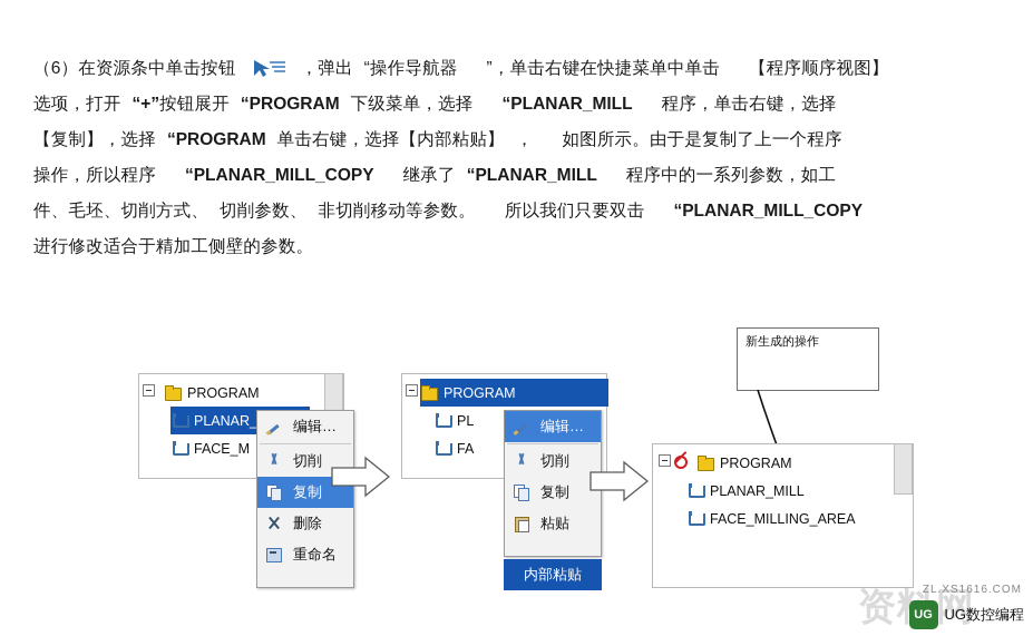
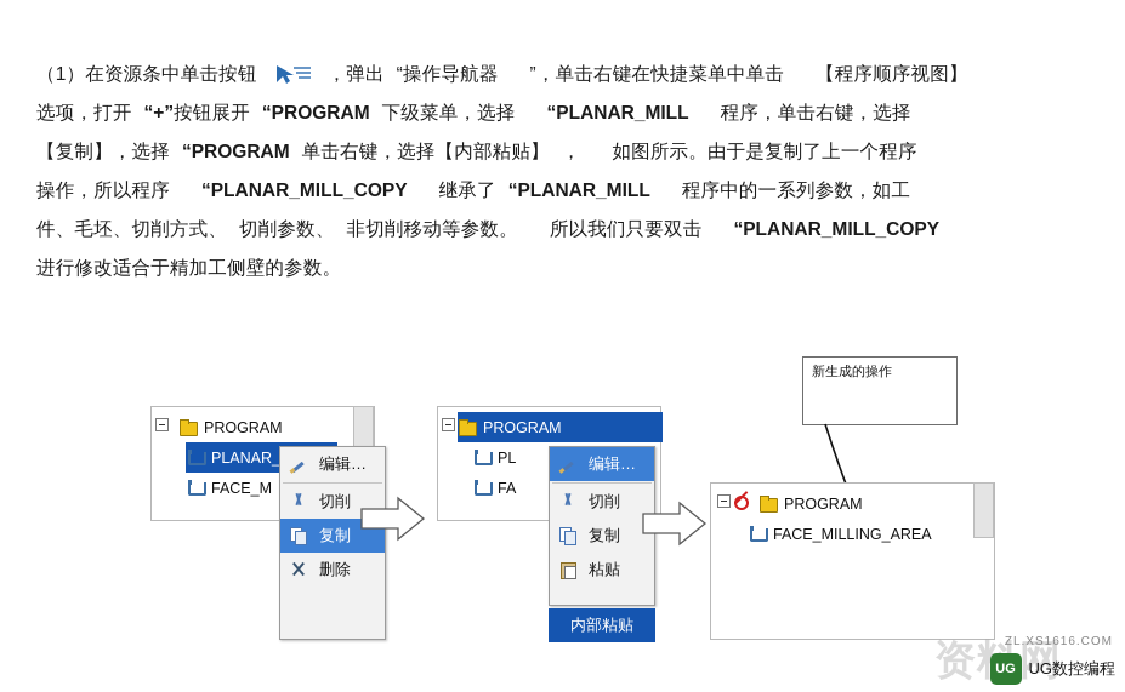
- （6）在资源条中单击按钮 ，弹出 “操作导航器 ”，单击右键在快捷菜单中单击 【程序顺序视图】
+ （1）在资源条中单击按钮 ，弹出 “操作导航器 ”，单击右键在快捷菜单中单击 【程序顺序视图】
  选项，打开 “+”按钮展开 “PROGRAM 下级菜单，选择 “PLANAR_MILL 程序，单击右键，选择
  【复制】，选择 “PROGRAM 单击右键，选择【内部粘贴】 ， 如图所示。由于是复制了上一个程序
  操作，所以程序 “PLANAR_MILL_COPY 继承了 “PLANAR_MILL 程序中的一系列参数，如工
  件、毛坯、切削方式、 切削参数、 非切削移动等参数。 所以我们只要双击 “PLANAR_MILL_COPY
  进行修改适合于精加工侧壁的参数。
  PROGRAM
  FACE_M
  编辑…
  切削
  复制
  删除
- 重命名
  PROGRAM
  PL
  FA
  编辑…
  切削
  复制
  粘贴
  内部粘贴
  新生成的操作
  PROGRAM
- PLANAR_MILL
  FACE_MILLING_AREA
  ZL.XS1616.COM
  UG
  UG数控编程
